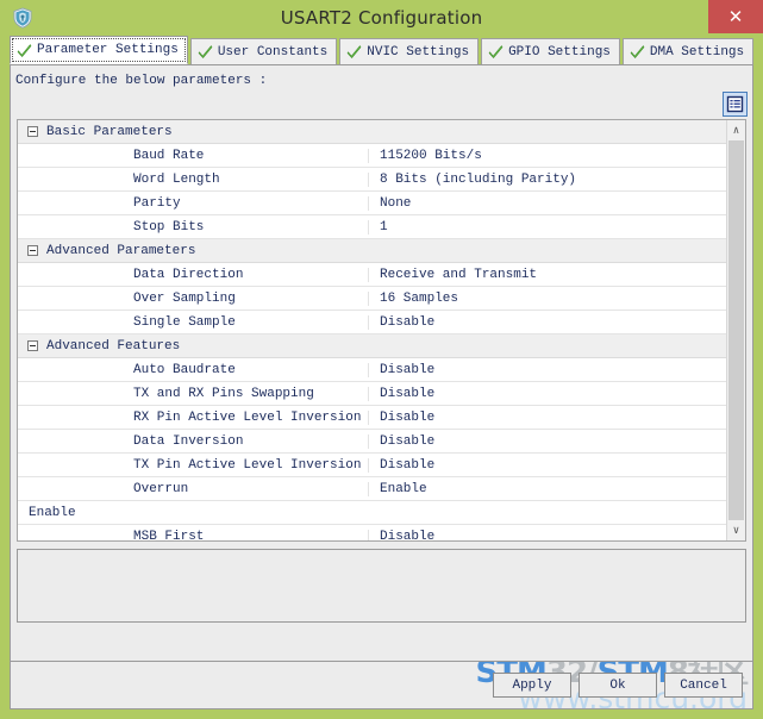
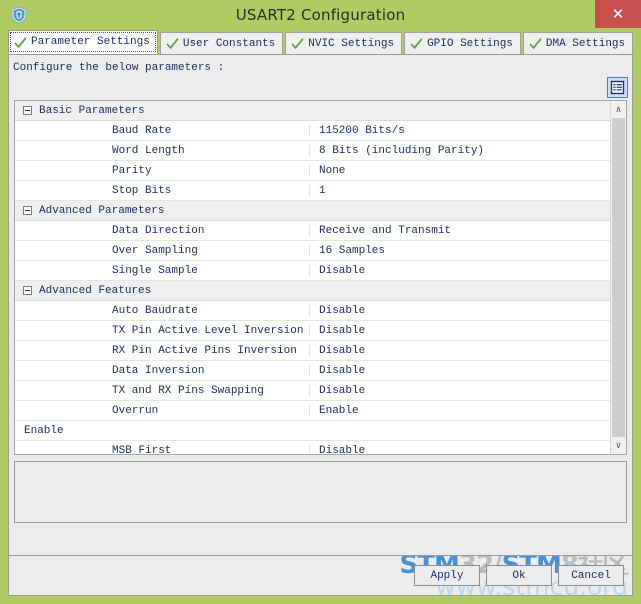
  USART2 Configuration
  ✕
  Parameter Settings
  User Constants
  NVIC Settings
  GPIO Settings
  DMA Settings
  Configure the below parameters :
  Basic Parameters
  Baud Rate
  115200 Bits/s
  Word Length
  8 Bits (including Parity)
  Parity
  None
  Stop Bits
  1
  Advanced Parameters
  Data Direction
  Receive and Transmit
  Over Sampling
  16 Samples
  Single Sample
  Disable
  Advanced Features
  Auto Baudrate
  Disable
- TX and RX Pins Swapping
+ TX Pin Active Level Inversion
  Disable
- RX Pin Active Level Inversion
+ RX Pin Active Pins Inversion
  Disable
  Data Inversion
  Disable
- TX Pin Active Level Inversion
+ TX and RX Pins Swapping
  Disable
  Overrun
  Enable
  Enable
  MSB First
  Disable
  ∧
  ∨
  www.stmcu.org
  Apply
  Ok
  Cancel
